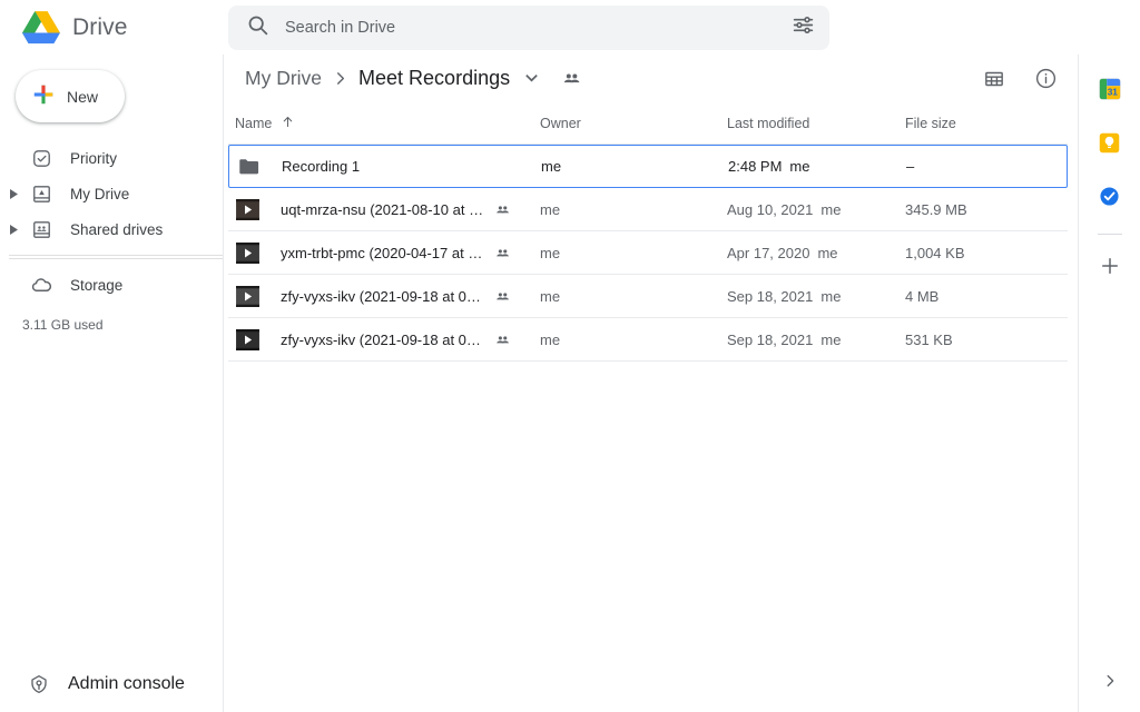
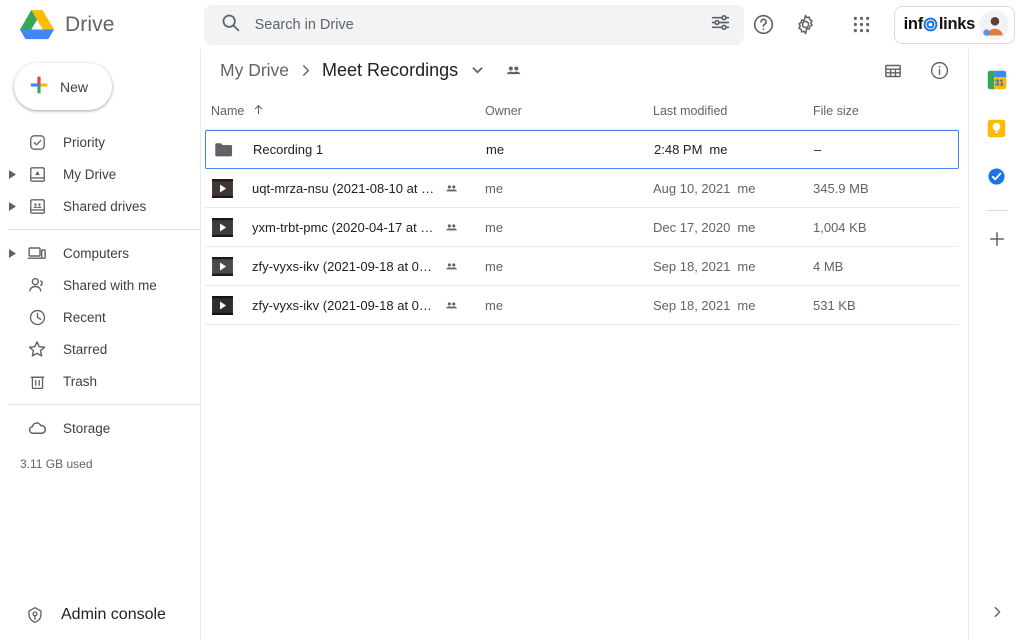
  Drive
  Search in Drive
+ inf
+ links
  New
  Priority
  My Drive
  Shared drives
+ Computers
+ Shared with me
+ Recent
+ Starred
+ Trash
  Storage
  3.11 GB used
  Admin console
  My Drive
  Meet Recordings
  Name
  Owner
  Last modified
  File size
  Recording 1
  me
  2:48 PM
  me
  –
  uqt-mrza-nsu (2021-08-10 at 01:
  me
  Aug 10, 2021
  me
  345.9 MB
  yxm-trbt-pmc (2020-04-17 at 07:
  me
- Apr 17, 2020
+ Dec 17, 2020
  me
  1,004 KB
  zfy-vyxs-ikv (2021-09-18 at 05:3
  me
  Sep 18, 2021
  me
  4 MB
  zfy-vyxs-ikv (2021-09-18 at 05:4
  me
  Sep 18, 2021
  me
  531 KB
  31
